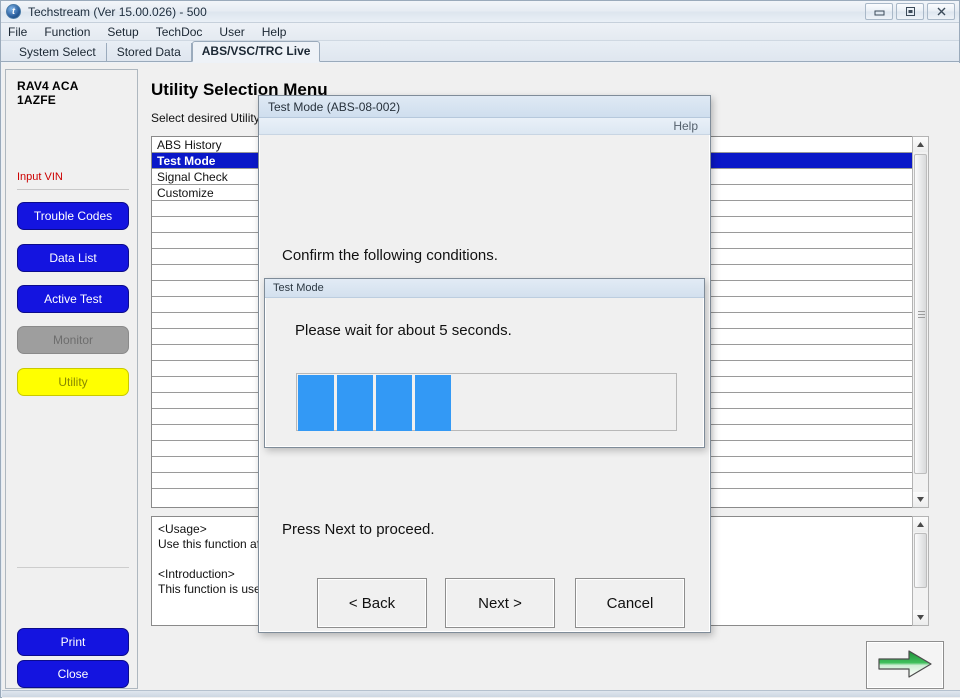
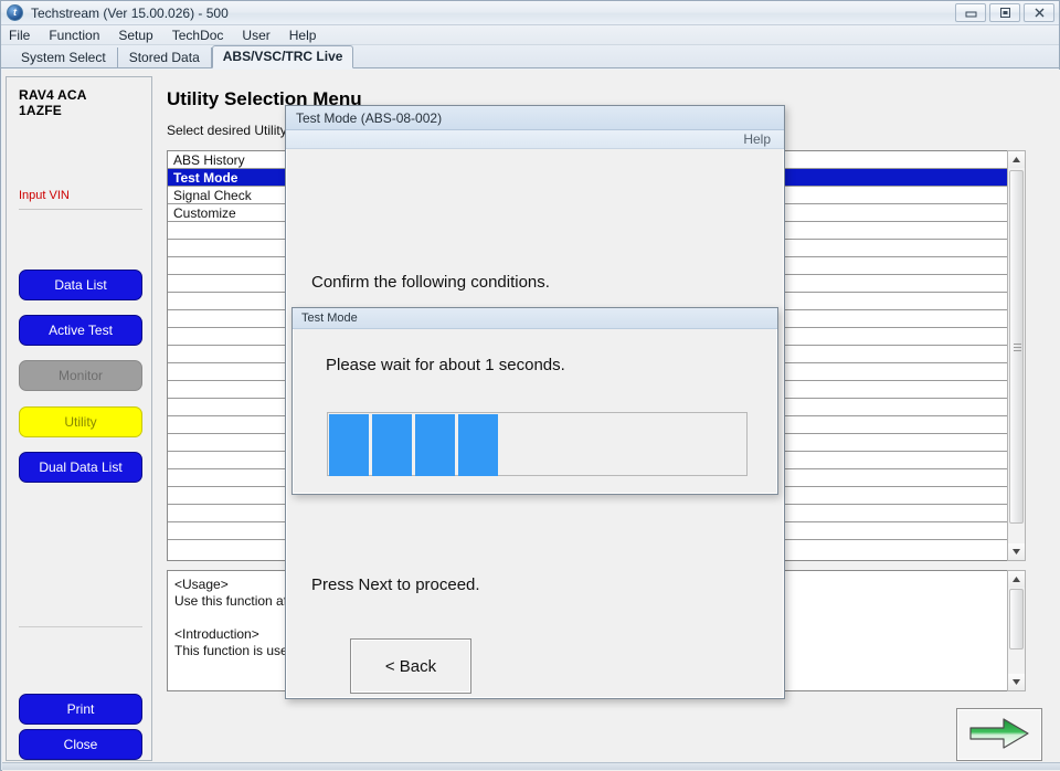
  t
  Techstream (Ver 15.00.026) - 500
  File
  Function
  Setup
  TechDoc
  User
  Help
  System Select
  Stored Data
  ABS/VSC/TRC Live
  RAV4 ACA
  1AZFE
  Input VIN
- Trouble Codes
  Data List
  Active Test
  Monitor
  Utility
+ Dual Data List
  Print
  Close
  Utility Selection Menu
  Select desired Utility
  ABS History
  Test Mode
  Signal Check
  Customize
  <Usage>
  Use this function a
  <Introduction>
  This function is us
  Test Mode (ABS-08-002)
  Help
  Confirm the following conditions.
  Press Next to proceed.
  < Back
- Next >
- Cancel
  Test Mode
- Please wait for about 5 seconds.
+ Please wait for about 1 seconds.
